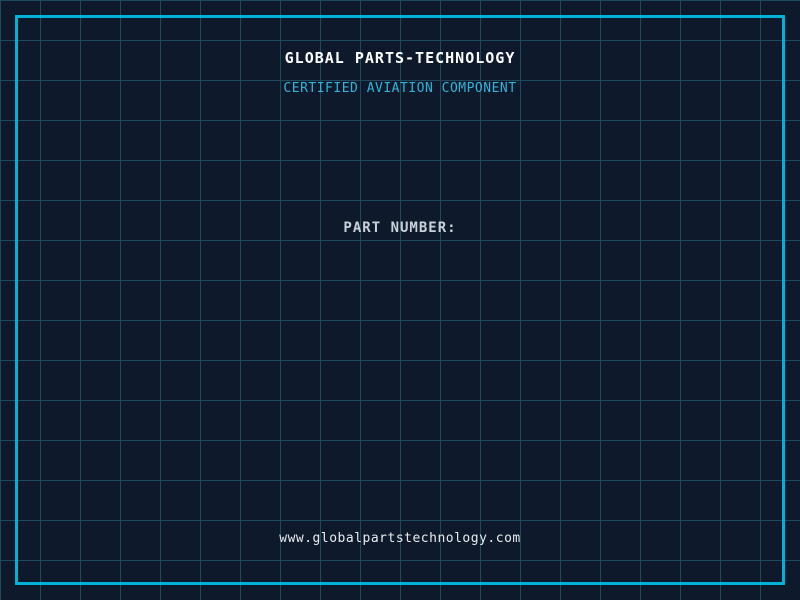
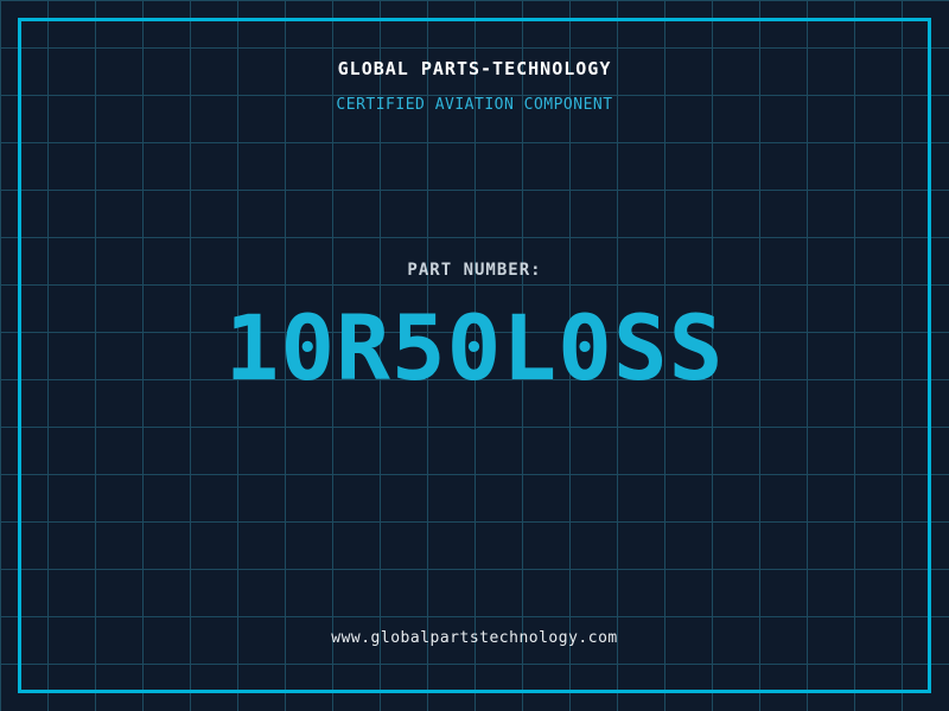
  GLOBAL PARTS-TECHNOLOGY
  CERTIFIED AVIATION COMPONENT
  PART NUMBER:
+ 10R50L0SS
  www.globalpartstechnology.com
